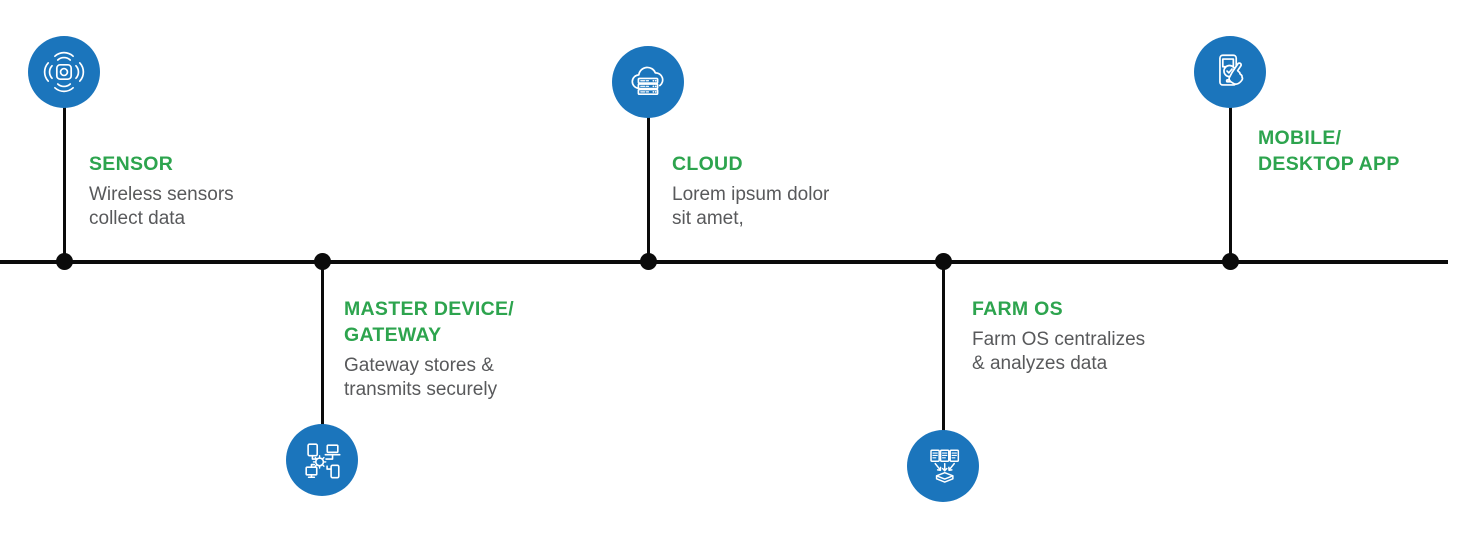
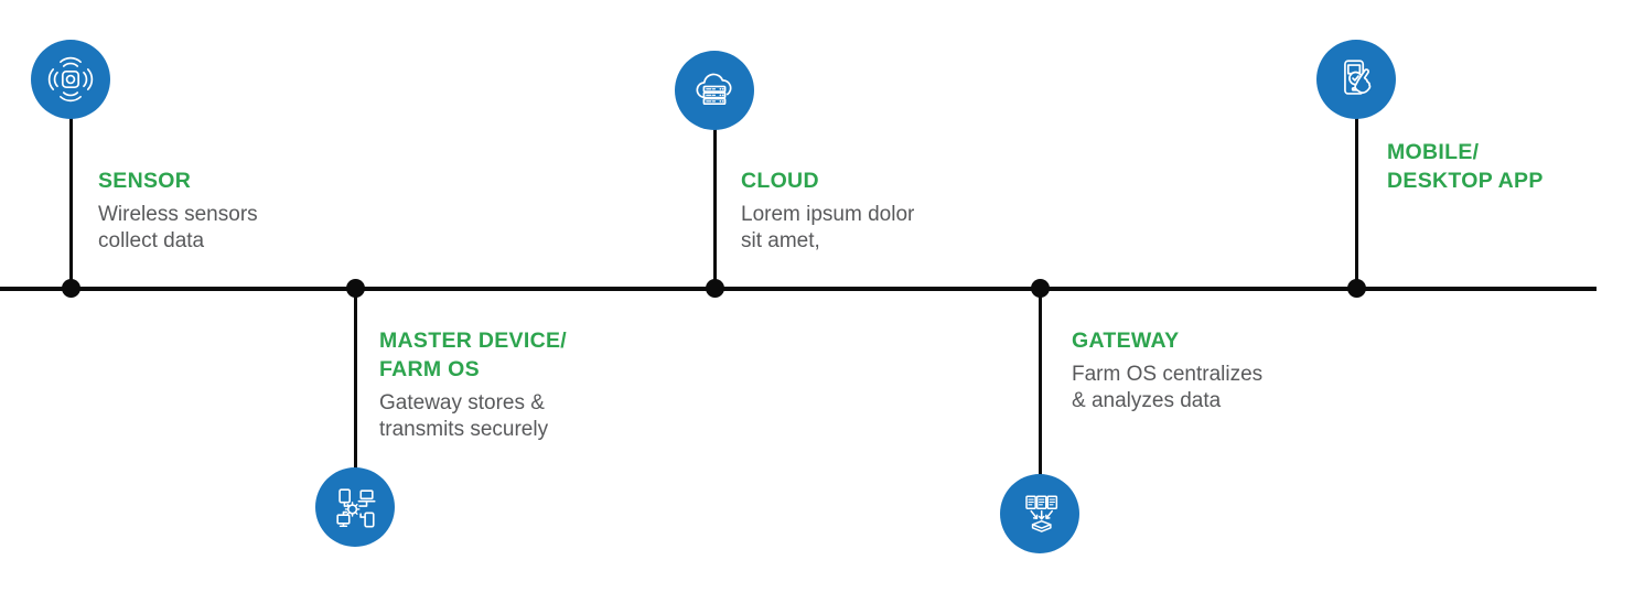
  SENSOR
  Wireless sensors
  collect data
  MASTER DEVICE/
- GATEWAY
+ FARM OS
  Gateway stores &
  transmits securely
  CLOUD
  Lorem ipsum dolor
  sit amet,
- FARM OS
+ GATEWAY
  Farm OS centralizes
  & analyzes data
  MOBILE/
  DESKTOP APP
